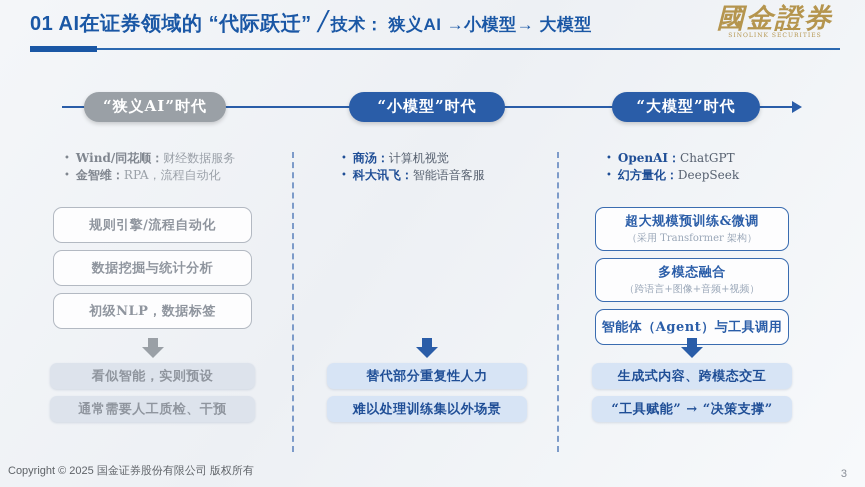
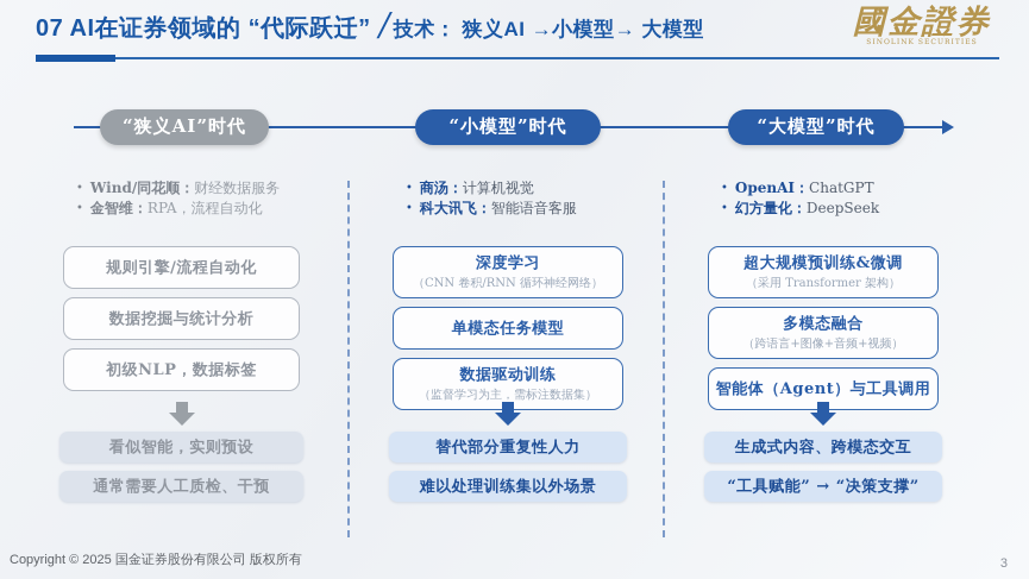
- 01 AI在证券领域的 “代际跃迁”
+ 07 AI在证券领域的 “代际跃迁”
  /
  技术： 狭义AI →小模型→ 大模型
  國金證券
  “狭义AI”时代
  “小模型”时代
  “大模型”时代
  • Wind/同花顺：财经数据服务
  • 金智维：RPA，流程自动化
  规则引擎/流程自动化
  数据挖掘与统计分析
  初级NLP，数据标签
  看似智能，实则预设
  通常需要人工质检、干预
  • 商汤：计算机视觉
  • 科大讯飞：智能语音客服
+ 深度学习
+ （CNN 卷积/RNN 循环神经网络）
+ 单模态任务模型
+ 数据驱动训练
+ （监督学习为主，需标注数据集）
  替代部分重复性人力
  难以处理训练集以外场景
  • OpenAI：ChatGPT
  • 幻方量化：DeepSeek
  超大规模预训练&微调
  （采用 Transformer 架构）
  多模态融合
  （跨语言+图像+音频+视频）
  智能体（Agent）与工具调用
  生成式内容、跨模态交互
  “工具赋能” → “决策支撑”
  Copyright © 2025 国金证券股份有限公司 版权所有
  3
